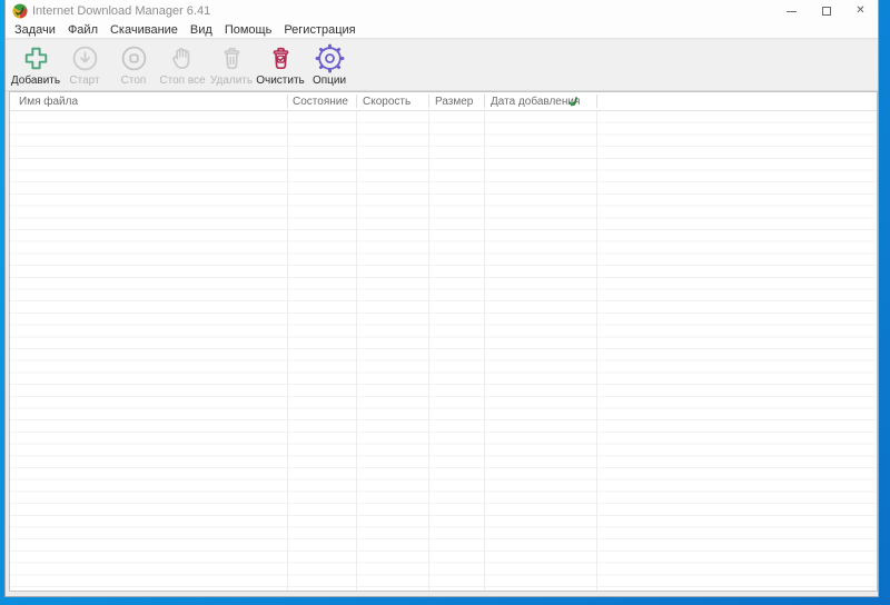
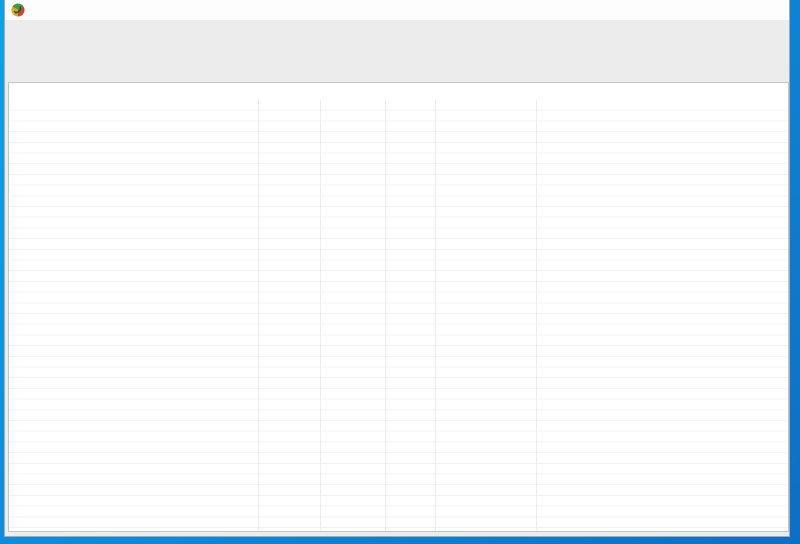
- Internet Download Manager 6.41
- ✕
- Задачи
- Файл
- Скачивание
- Вид
- Помощь
- Регистрация
- Добавить
- Старт
- Стоп
- Стоп все
- Удалить
- Очистить
- Опции
- Имя файла
- Состояние
- Скорость
- Размер
- Дата добавления
